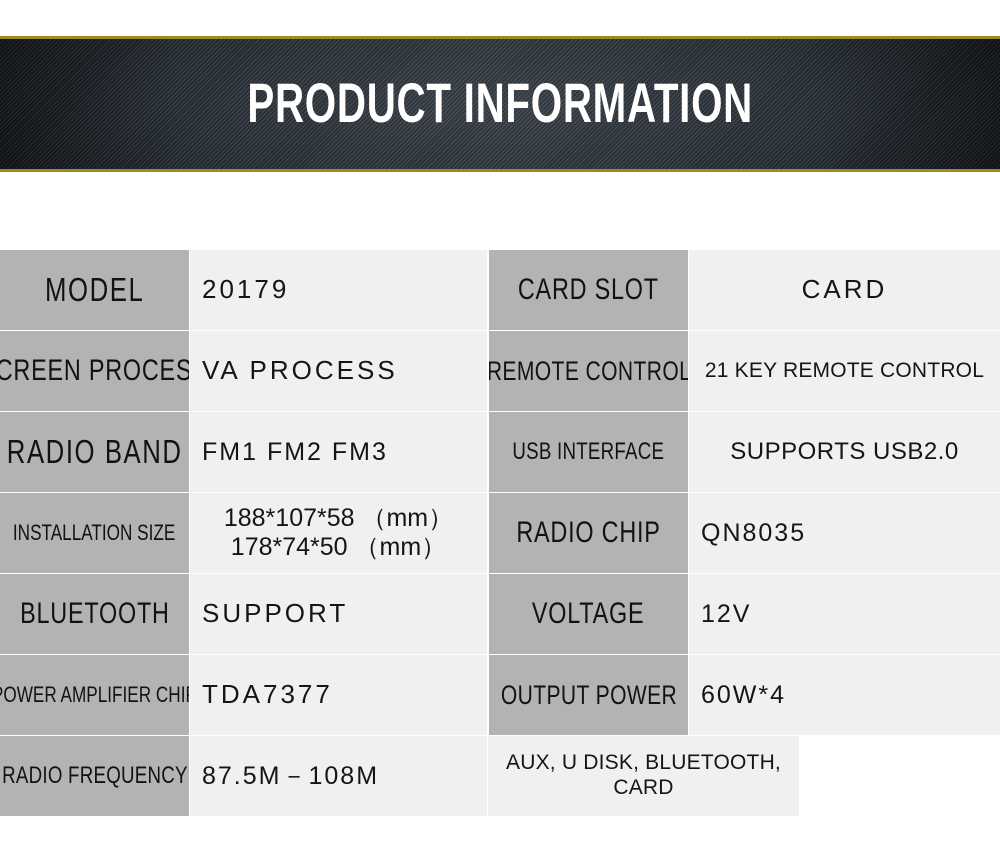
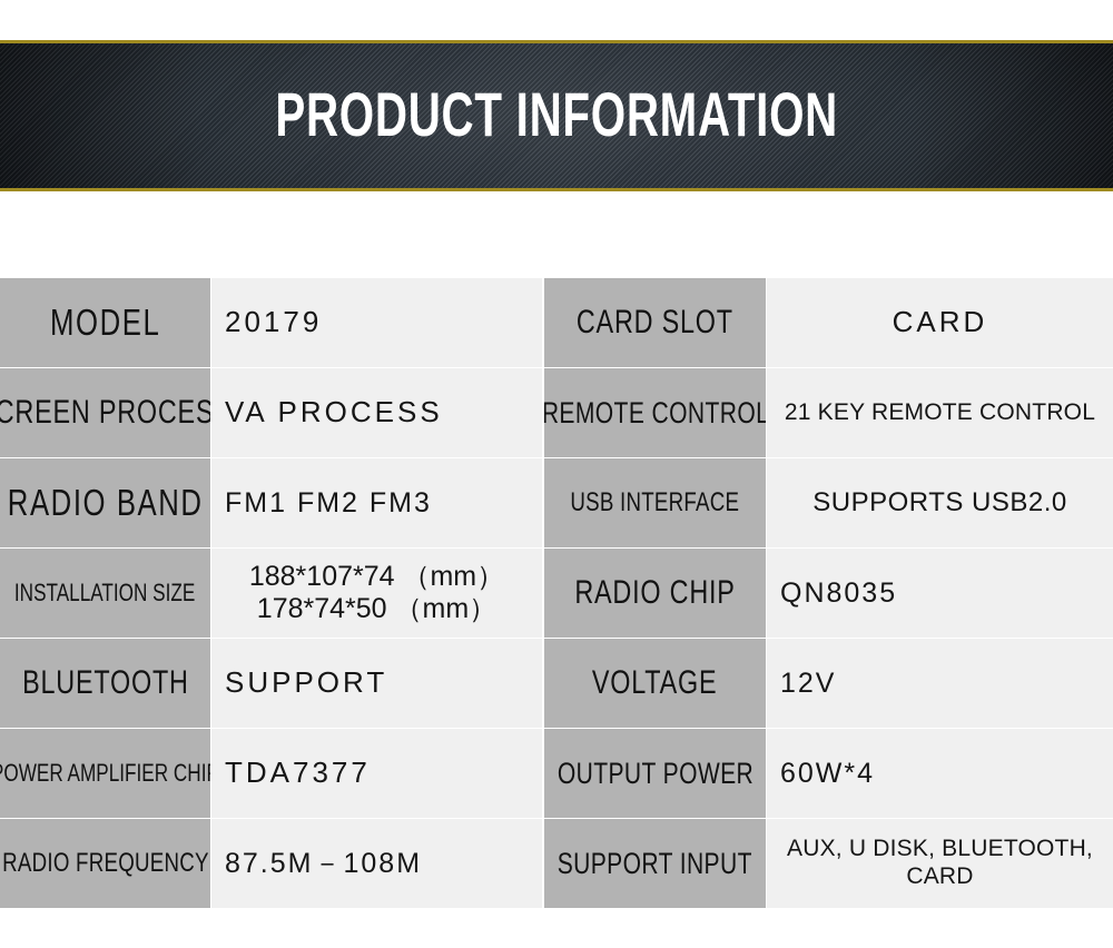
  PRODUCT INFORMATION
  MODEL
  20179
  CARD SLOT
  CARD
  CREEN PROCES
  VA PROCESS
  REMOTE CONTROL
  21 KEY REMOTE CONTROL
  RADIO BAND
  FM1 FM2 FM3
  USB INTERFACE
  SUPPORTS USB2.0
  INSTALLATION SIZE
- 188*107*58 （mm）
+ 188*107*74 （mm）
  178*74*50 （mm）
  RADIO CHIP
  QN8035
  BLUETOOTH
  SUPPORT
  VOLTAGE
  12V
  OWER AMPLIFIER CHI
  TDA7377
  OUTPUT POWER
  60W*4
  RADIO FREQUENCY
  87.5M－108M
+ SUPPORT INPUT
  AUX, U DISK, BLUETOOTH,
  CARD
